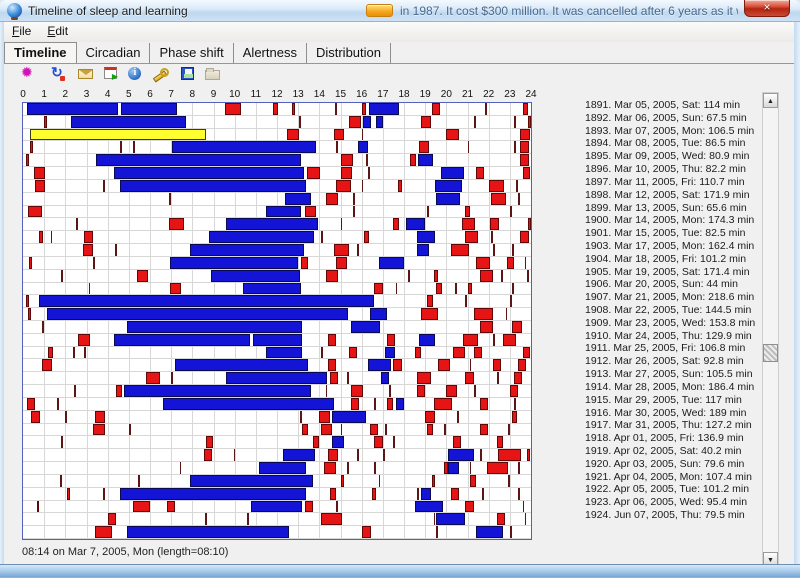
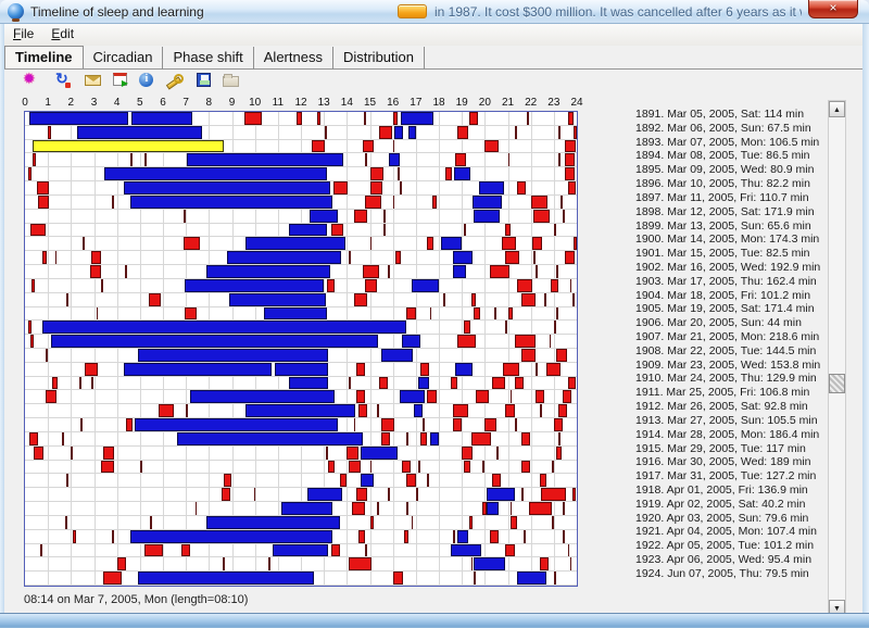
  Timeline of sleep and learning
  in 1987. It cost $300 million. It was cancelled after 6 years as it
  ×
  File Edit
  Timeline Circadian Phase shift Alertness Distribution
  0
  1
  2
  3
  4
  5
  6
  7
  8
  9
  10
  11
  12
  13
  14
  15
  16
  17
  18
  19
  20
  21
  22
  23
  24
  1891. Mar 05, 2005, Sat: 114 min
  1892. Mar 06, 2005, Sun: 67.5 min
  1893. Mar 07, 2005, Mon: 106.5 min
  1894. Mar 08, 2005, Tue: 86.5 min
  1895. Mar 09, 2005, Wed: 80.9 min
  1896. Mar 10, 2005, Thu: 82.2 min
  1897. Mar 11, 2005, Fri: 110.7 min
  1898. Mar 12, 2005, Sat: 171.9 min
  1899. Mar 13, 2005, Sun: 65.6 min
  1900. Mar 14, 2005, Mon: 174.3 min
  1901. Mar 15, 2005, Tue: 82.5 min
+ 1902. Mar 16, 2005, Wed: 192.9 min
- 1903. Mar 17, 2005, Mon: 162.4 min
+ 1903. Mar 17, 2005, Thu: 162.4 min
  1904. Mar 18, 2005, Fri: 101.2 min
  1905. Mar 19, 2005, Sat: 171.4 min
  1906. Mar 20, 2005, Sun: 44 min
  1907. Mar 21, 2005, Mon: 218.6 min
  1908. Mar 22, 2005, Tue: 144.5 min
  1909. Mar 23, 2005, Wed: 153.8 min
  1910. Mar 24, 2005, Thu: 129.9 min
  1911. Mar 25, 2005, Fri: 106.8 min
  1912. Mar 26, 2005, Sat: 92.8 min
  1913. Mar 27, 2005, Sun: 105.5 min
  1914. Mar 28, 2005, Mon: 186.4 min
  1915. Mar 29, 2005, Tue: 117 min
  1916. Mar 30, 2005, Wed: 189 min
- 1917. Mar 31, 2005, Thu: 127.2 min
+ 1917. Mar 31, 2005, Tue: 127.2 min
  1918. Apr 01, 2005, Fri: 136.9 min
  1919. Apr 02, 2005, Sat: 40.2 min
  1920. Apr 03, 2005, Sun: 79.6 min
  1921. Apr 04, 2005, Mon: 107.4 min
  1922. Apr 05, 2005, Tue: 101.2 min
  1923. Apr 06, 2005, Wed: 95.4 min
  1924. Jun 07, 2005, Thu: 79.5 min
  08:14 on Mar 7, 2005, Mon (length=08:10)
